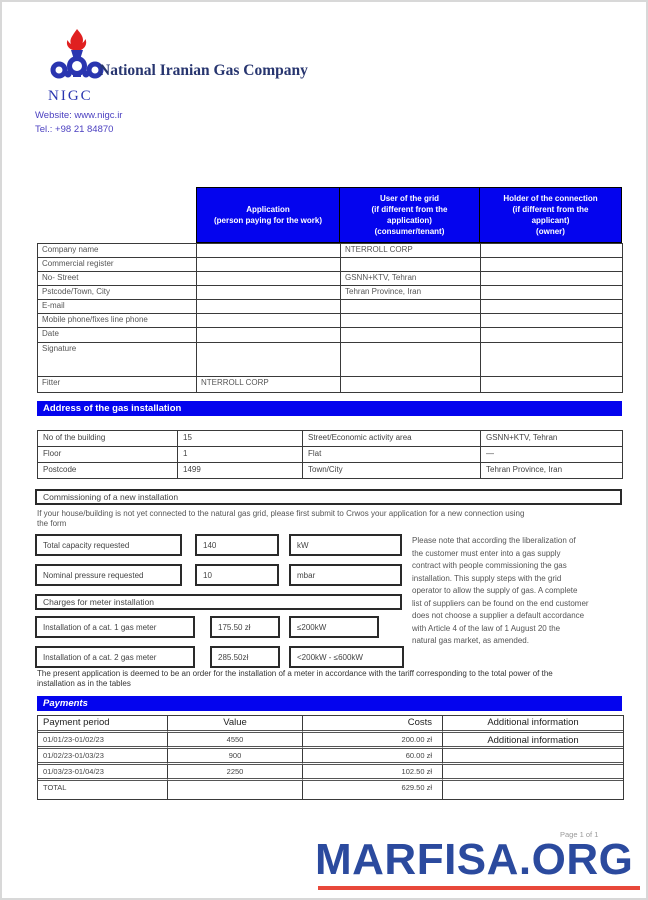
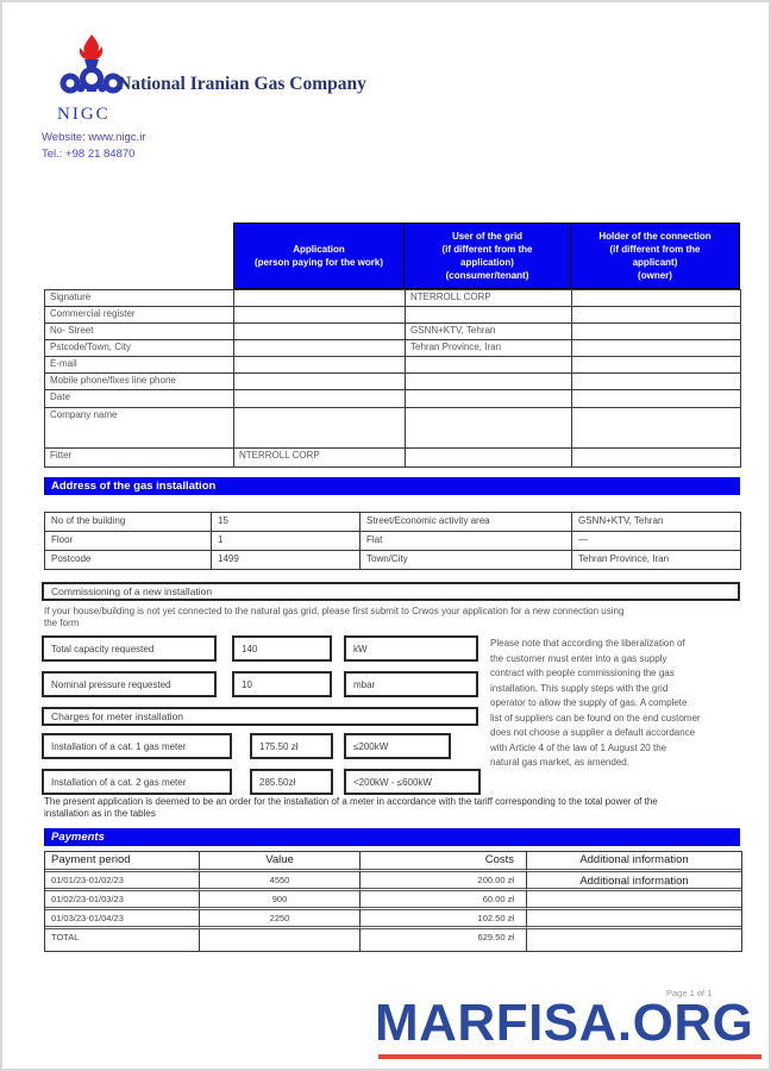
  NIGC
  National Iranian Gas Company
  Website: www.nigc.ir
  Tel.: +98 21 84870
  Application
  (person paying for the work)
  User of the grid
  (if different from the
  application)
  (consumer/tenant)
  Holder of the connection
  (if different from the
  applicant)
  (owner)
- Company name
+ Signature
  NTERROLL CORP
  Commercial register
  No- Street
  GSNN+KTV, Tehran
  Pstcode/Town, City
  Tehran Province, Iran
  E-mail
  Mobile phone/fixes line phone
  Date
- Signature
+ Company name
  Fitter
  NTERROLL CORP
  Address of the gas installation
  No of the building
  15
  Street/Economic activity area
  GSNN+KTV, Tehran
  Floor
  1
  Flat
  —
  Postcode
  1499
  Town/City
  Tehran Province, Iran
  Commissioning of a new installation
  If your house/building is not yet connected to the natural gas grid, please first submit to Crwos your application for a new connection using
  the form
  Total capacity requested
  140
  kW
  Nominal pressure requested
  10
  mbar
  Please note that according the liberalization of
  the customer must enter into a gas supply
  contract with people commissioning the gas
  installation. This supply steps with the grid
  operator to allow the supply of gas. A complete
  list of suppliers can be found on the end customer
  does not choose a supplier a default accordance
  with Article 4 of the law of 1 August 20 the
  natural gas market, as amended.
  Charges for meter installation
  Installation of a cat. 1 gas meter
  175.50 zł
  ≤200kW
  Installation of a cat. 2 gas meter
  285.50zł
  <200kW - ≤600kW
  The present application is deemed to be an order for the installation of a meter in accordance with the tariff corresponding to the total power of the
  installation as in the tables
  Payments
  Payment period
  Value
  Costs
  Additional information
  01/01/23-01/02/23
  4550
  200.00 zł
  Additional information
  01/02/23-01/03/23
  900
  60.00 zł
  01/03/23-01/04/23
  2250
  102.50 zł
  TOTAL
  629.50 zł
  Page 1 of 1
  MARFISA.ORG
